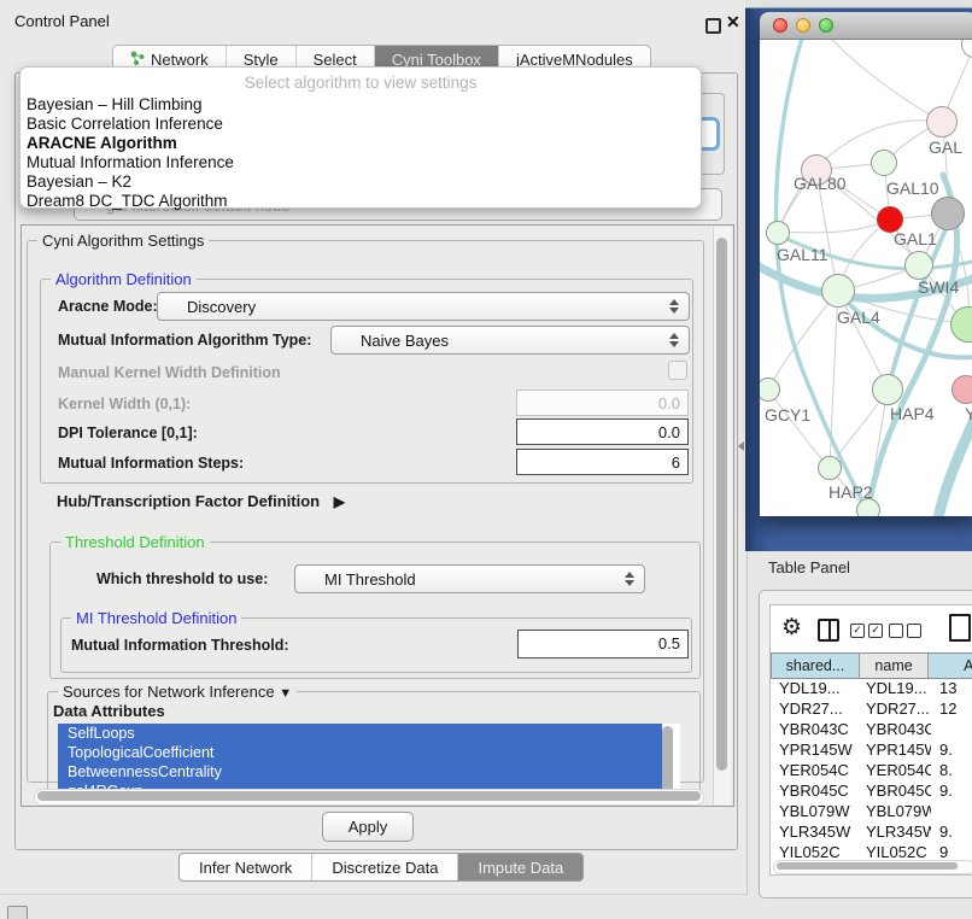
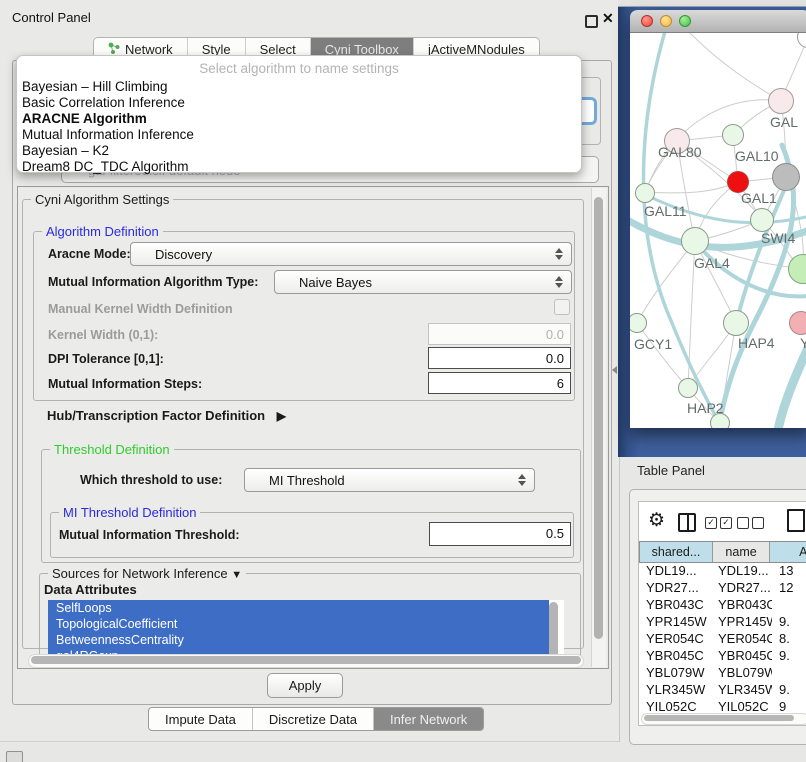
  Control Panel
  ✕
  Network
  Style
  Select
  Cyni Toolbox
  jActiveMNodules
  Cyni Algorithm Settings
  Algorithm Definition
  Aracne Mode:
  Discovery
  Mutual Information Algorithm Type:
  Naive Bayes
  Manual Kernel Width Definition
  Kernel Width (0,1):
  0.0
  DPI Tolerance [0,1]:
  0.0
  Mutual Information Steps:
  6
  Hub/Transcription Factor Definition ▶
  Threshold Definition
  Which threshold to use:
  MI Threshold
  MI Threshold Definition
  Mutual Information Threshold:
  0.5
  Sources for Network Inference ▼
  Data Attributes
  SelfLoops
  TopologicalCoefficient
  BetweennessCentrality
  Apply
- Select algorithm to view settings
+ Select algorithm to name settings
  Bayesian – Hill Climbing
  Basic Correlation Inference
  ARACNE Algorithm
  Mutual Information Inference
  Bayesian – K2
  Dream8 DC_TDC Algorithm
- Infer Network
+ Impute Data
  Discretize Data
- Impute Data
+ Infer Network
  GAL
  GAL80
  GAL10
  GAL1
  GAL11
  SWI4
  GAL4
  GCY1
  HAP4
  Y
  HAP2
  Table Panel
  ⚙
  ✓
  ✓
  shared...
  name
  A
  YDL19...
  YDL19...
  13
  YDR27...
  YDR27...
  12
  YBR043C
  YBR043C
  YPR145W
  YPR145
  9.
  YER054C
  YER054C
  8.
  YBR045C
  YBR045C
  9.
  YBL079W
  YBL079W
  YLR345W
  YLR345W
  9.
  YIL052C
  YIL052C
  9
